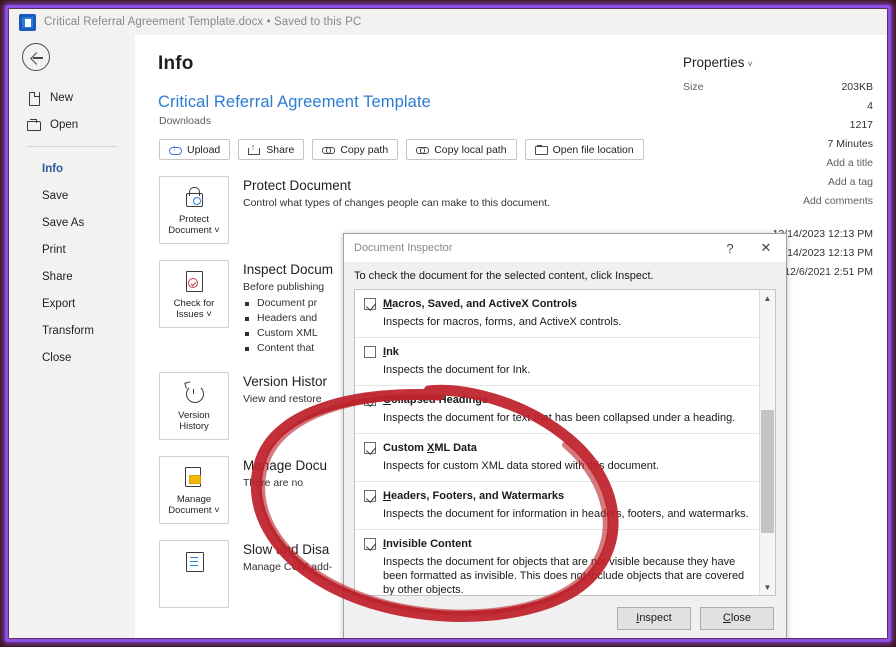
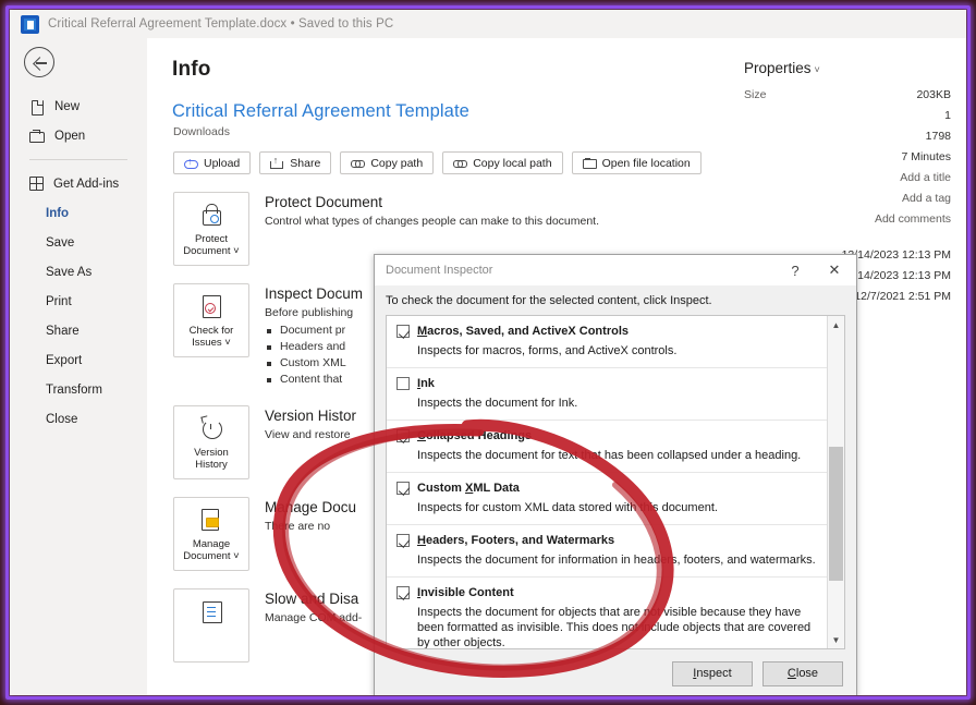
  Critical Referral Agreement Template.docx • Saved to this PC
  New
  Open
+ Get Add-ins
  Info
  Save
  Save As
  Print
  Share
  Export
  Transform
  Close
  Info
  Critical Referral Agreement Template
  Downloads
  Upload
  Share
  Copy path
  Copy local path
  Open file location
  Protect
  Document ˅
  Protect Document
  Control what types of changes people can make to this document.
  Check for
  Issues ˅
  Inspect Docum
  Before publishing
  Document pr
  Headers and
  Custom XML
  Content that
  Version
  History
  Version Histor
  View and restore
  Manage
  Document ˅
  Mnage Docu
  Tre are no
  Slowd Disa
  Manage C add-
  Properties ˅
  Size
  203KB
- 4
+ 1
- 1217
+ 1798
  7 Minutes
  Add a title
  Add a tag
  Add comments
  14/2023 12:13 PM
  14/2023 12:13 PM
- 12/6/2021 2:51 PM
+ 12/7/2021 2:51 PM
  Document Inspector
  ?
  ✕
  To check the document for the selected content, click Inspect.
  Macros, Saved, and ActiveX Controls
  Inspects for macros, forms, and ActiveX controls.
  Ink
  Inspects the document for Ink.
  Inspects the document for text has been collapsed under a heading.
  Custom XML Data
  Inspects for custom XML data stored withs document.
  Headers, Footers, and Watermarks
  Inspects the document for information in heads, footers, and watermarks.
  Invisible Content
  Inspects the document for objects that are n visible because they have been formatted as invisible. This does noclude objects that are covered by other objects.
  ▲
  ▼
  I
  nspect
  C
  lose
